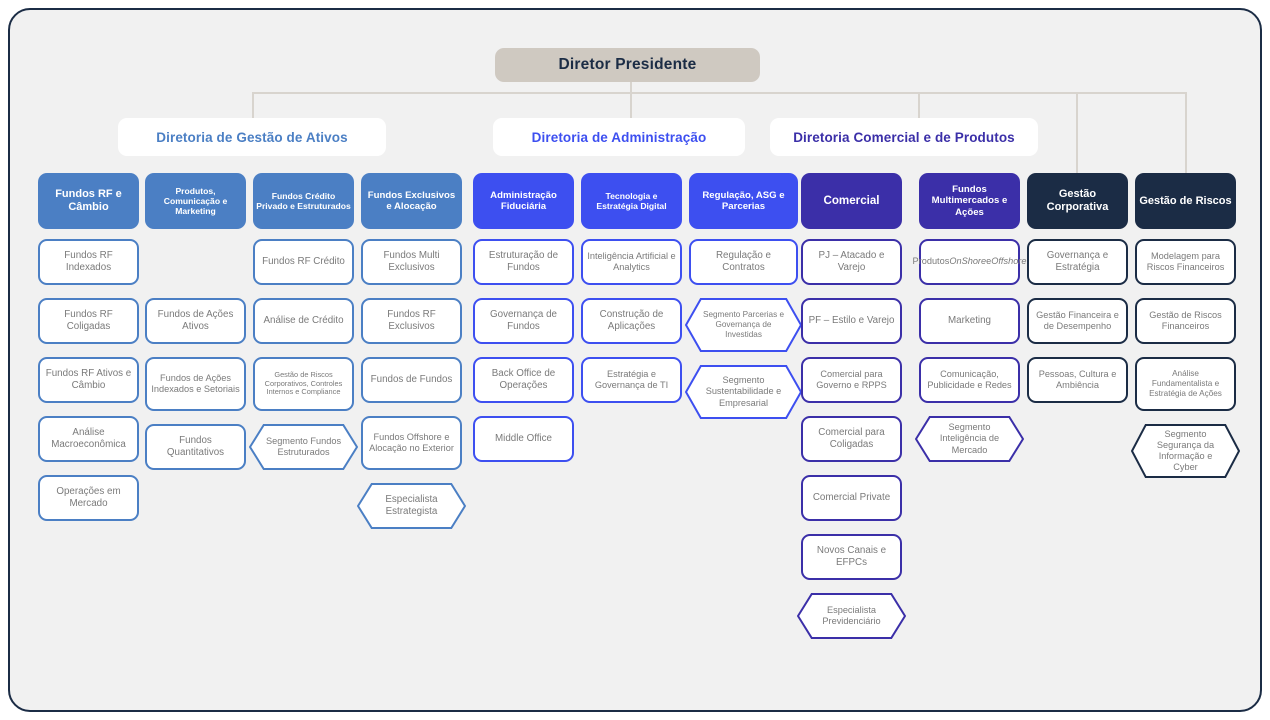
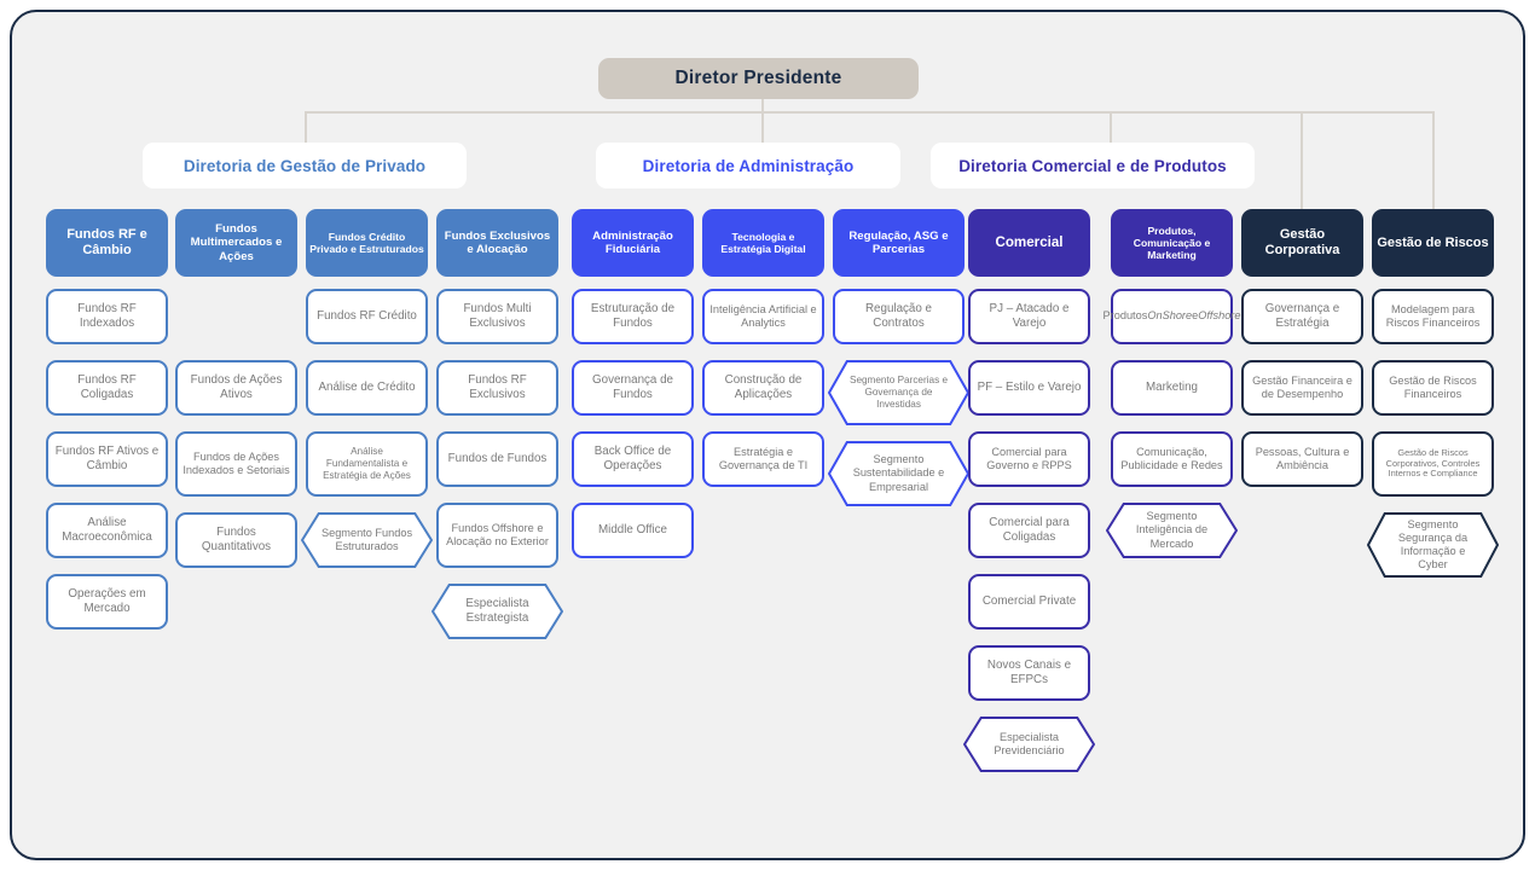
  Diretor Presidente
- Diretoria de Gestão de Ativos
+ Diretoria de Gestão de Privado
  Diretoria de Administração
  Diretoria Comercial e de Produtos
  Fundos RF e Câmbio
  Fundos RF Indexados
  Fundos RF Coligadas
  Fundos RF Ativos e Câmbio
  Análise Macroeconômica
  Operações em Mercado
- Produtos, Comunicação e Marketing
+ Fundos Multimercados e Ações
  Fundos de Ações Ativos
  Fundos de Ações Indexados e Setoriais
  Fundos Quantitativos
  Fundos Crédito Privado e Estruturados
  Fundos RF Crédito
  Análise de Crédito
- Gestão de Riscos Corporativos, Controles Internos e Compliance
+ Análise Fundamentalista e Estratégia de Ações
  Segmento Fundos Estruturados
  Fundos Exclusivos e Alocação
  Fundos Multi Exclusivos
  Fundos RF Exclusivos
  Fundos de Fundos
  Fundos Offshore e Alocação no Exterior
  Especialista Estrategista
  Administração Fiduciária
  Estruturação de Fundos
  Governança de Fundos
  Back Office de Operações
  Middle Office
  Tecnologia e Estratégia Digital
  Inteligência Artificial e Analytics
  Construção de Aplicações
  Estratégia e Governança de TI
  Regulação, ASG e Parcerias
  Regulação e Contratos
  Segmento Parcerias e Governança de Investidas
  Segmento Sustentabilidade e Empresarial
  Comercial
  PJ – Atacado e Varejo
  PF – Estilo e Varejo
  Comercial para Governo e RPPS
  Comercial para Coligadas
  Comercial Private
  Novos Canais e EFPCs
  Especialista Previdenciário
- Fundos Multimercados e Ações
+ Produtos, Comunicação e Marketing
  Produtos
  On
  Shore
  e
  Offshore
  Marketing
  Comunicação, Publicidade e Redes
  Segmento Inteligência de Mercado
  Gestão Corporativa
  Governança e Estratégia
  Gestão Financeira e de Desempenho
  Pessoas, Cultura e Ambiência
  Gestão de Riscos
  Modelagem para Riscos Financeiros
  Gestão de Riscos Financeiros
- Análise Fundamentalista e Estratégia de Ações
+ Gestão de Riscos Corporativos, Controles Internos e Compliance
  Segmento Segurança da Informação e Cyber
